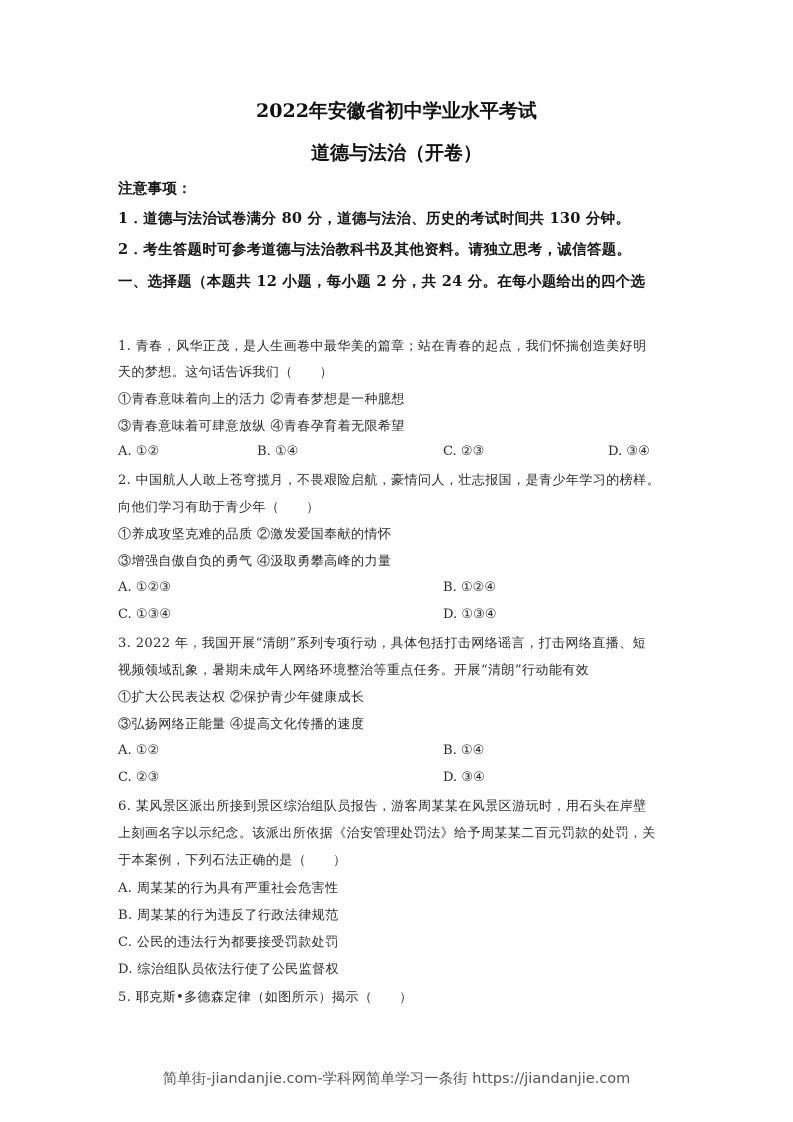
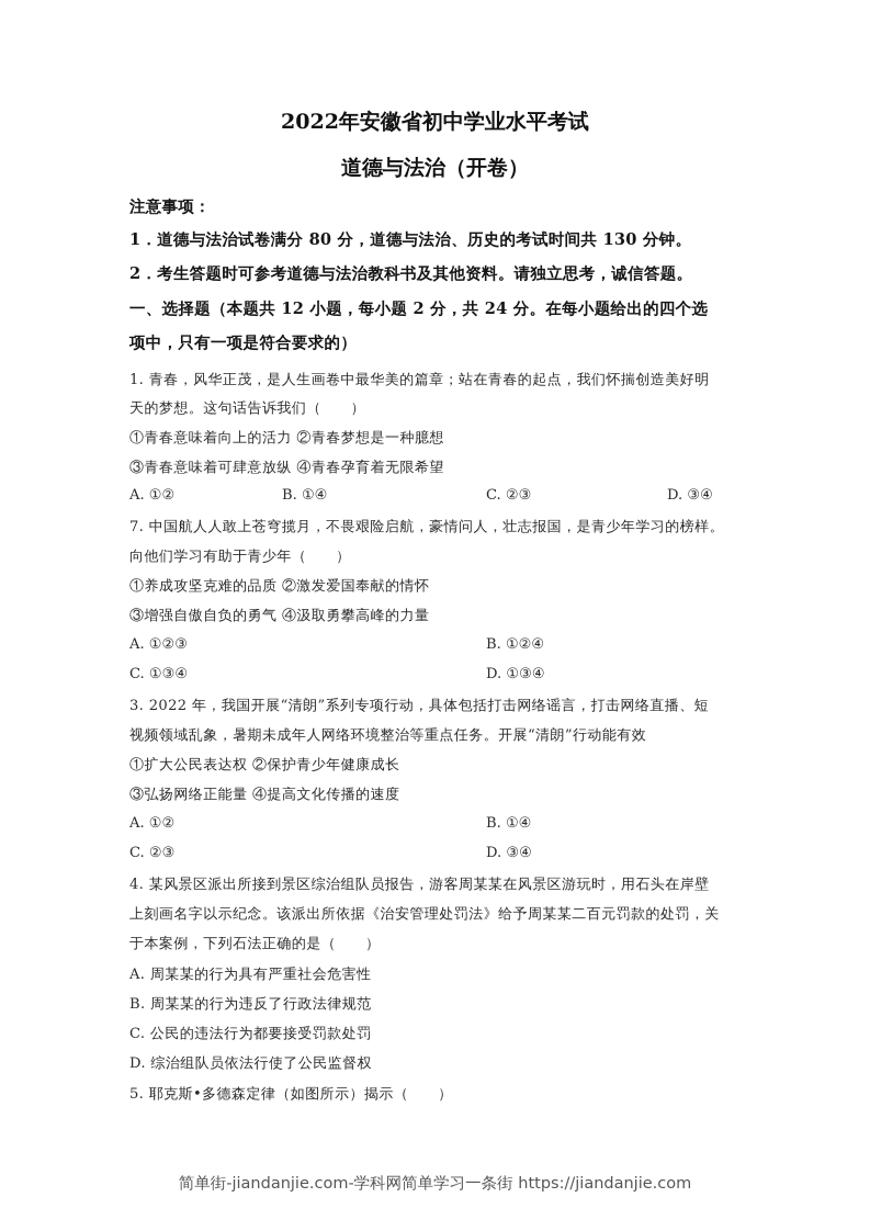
  2022年安徽省初中学业水平考试
  道德与法治（开卷）
  注意事项：
  1．道德与法治试卷满分 80 分，道德与法治、历史的考试时间共 130 分钟。
  2．考生答题时可参考道德与法治教科书及其他资料。请独立思考，诚信答题。
  一、选择题（本题共 12 小题，每小题 2 分，共 24 分。在每小题给出的四个选
+ 项中，只有一项是符合要求的）
  1. 青春，风华正茂，是人生画卷中最华美的篇章；站在青春的起点，我们怀揣创造美好明
  天的梦想。这句话告诉我们（ ）
  ①青春意味着向上的活力 ②青春梦想是一种臆想
  ③青春意味着可肆意放纵 ④青春孕育着无限希望
  A. ①②
  B. ①④
  C. ②③
  D. ③④
- 2. 中国航人人敢上苍穹揽月，不畏艰险启航，豪情问人，壮志报国，是青少年学习的榜样。
+ 7. 中国航人人敢上苍穹揽月，不畏艰险启航，豪情问人，壮志报国，是青少年学习的榜样。
  向他们学习有助于青少年（ ）
  ①养成攻坚克难的品质 ②激发爱国奉献的情怀
  ③增强自傲自负的勇气 ④汲取勇攀高峰的力量
  A. ①②③
  B. ①②④
  C. ①③④
  D. ①③④
  3. 2022 年，我国开展“清朗”系列专项行动，具体包括打击网络谣言，打击网络直播、短
  视频领域乱象，暑期未成年人网络环境整治等重点任务。开展“清朗”行动能有效
  ①扩大公民表达权 ②保护青少年健康成长
  ③弘扬网络正能量 ④提高文化传播的速度
  A. ①②
  B. ①④
  C. ②③
  D. ③④
- 6. 某风景区派出所接到景区综治组队员报告，游客周某某在风景区游玩时，用石头在岸壁
+ 4. 某风景区派出所接到景区综治组队员报告，游客周某某在风景区游玩时，用石头在岸壁
  上刻画名字以示纪念。该派出所依据《治安管理处罚法》给予周某某二百元罚款的处罚，关
  于本案例，下列石法正确的是（ ）
  A. 周某某的行为具有严重社会危害性
  B. 周某某的行为违反了行政法律规范
  C. 公民的违法行为都要接受罚款处罚
  D. 综治组队员依法行使了公民监督权
  5. 耶克斯•多德森定律（如图所示）揭示（ ）
  简单街-jiandanjie.com-学科网简单学习一条街 https://jiandanjie.com
